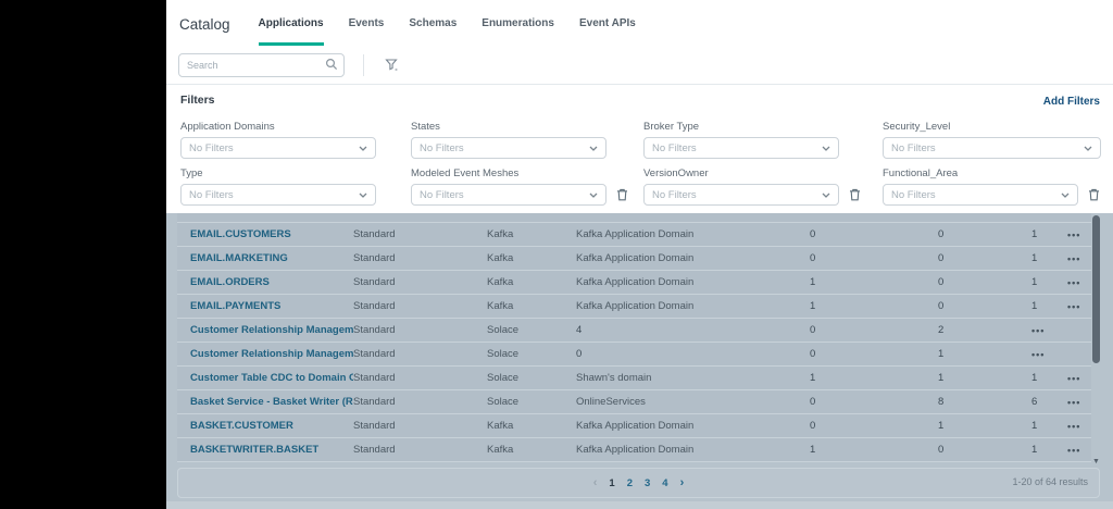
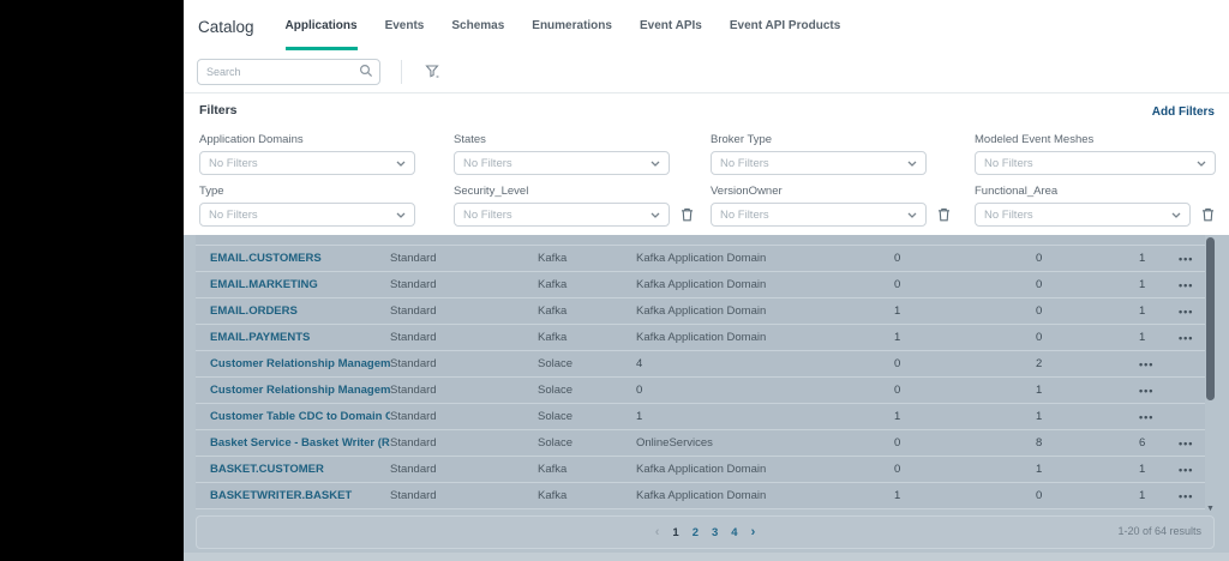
  Catalog
  Applications
  Events
  Schemas
  Enumerations
  Event APIs
+ Event API Products
  Search
  Filters
  Add Filters
  Application Domains
  No Filters
  States
  No Filters
  Broker Type
  No Filters
- Security_Level
+ Modeled Event Meshes
  No Filters
  Type
  No Filters
- Modeled Event Meshes
+ Security_Level
  No Filters
  VersionOwner
  No Filters
  Functional_Area
  No Filters
  EMAIL.CUSTOMERS
  Standard
  Kafka
  Kafka Application Domain
  0
  0
  1
  •••
  EMAIL.MARKETING
  Standard
  Kafka
  Kafka Application Domain
  0
  0
  1
  •••
  EMAIL.ORDERS
  Standard
  Kafka
  Kafka Application Domain
  1
  0
  1
  •••
  EMAIL.PAYMENTS
  Standard
  Kafka
  Kafka Application Domain
  1
  0
  1
  •••
  Customer Relationship Managem
  Standard
  Solace
  4
  0
  2
  •••
  Customer Relationship Managem
  Standard
  Solace
  0
  0
  1
  •••
  Customer Table CDC to Domain C
  Standard
  Solace
- Shawn's domain
  1
  1
  1
  •••
  Basket Service - Basket Writer (R
  Standard
  Solace
  OnlineServices
  0
  8
  6
  •••
  BASKET.CUSTOMER
  Standard
  Kafka
  Kafka Application Domain
  0
  1
  1
  •••
  BASKETWRITER.BASKET
  Standard
  Kafka
  Kafka Application Domain
  1
  0
  1
  •••
  ‹
  1
  2
  3
  4
  ›
  1-20 of 64 results
